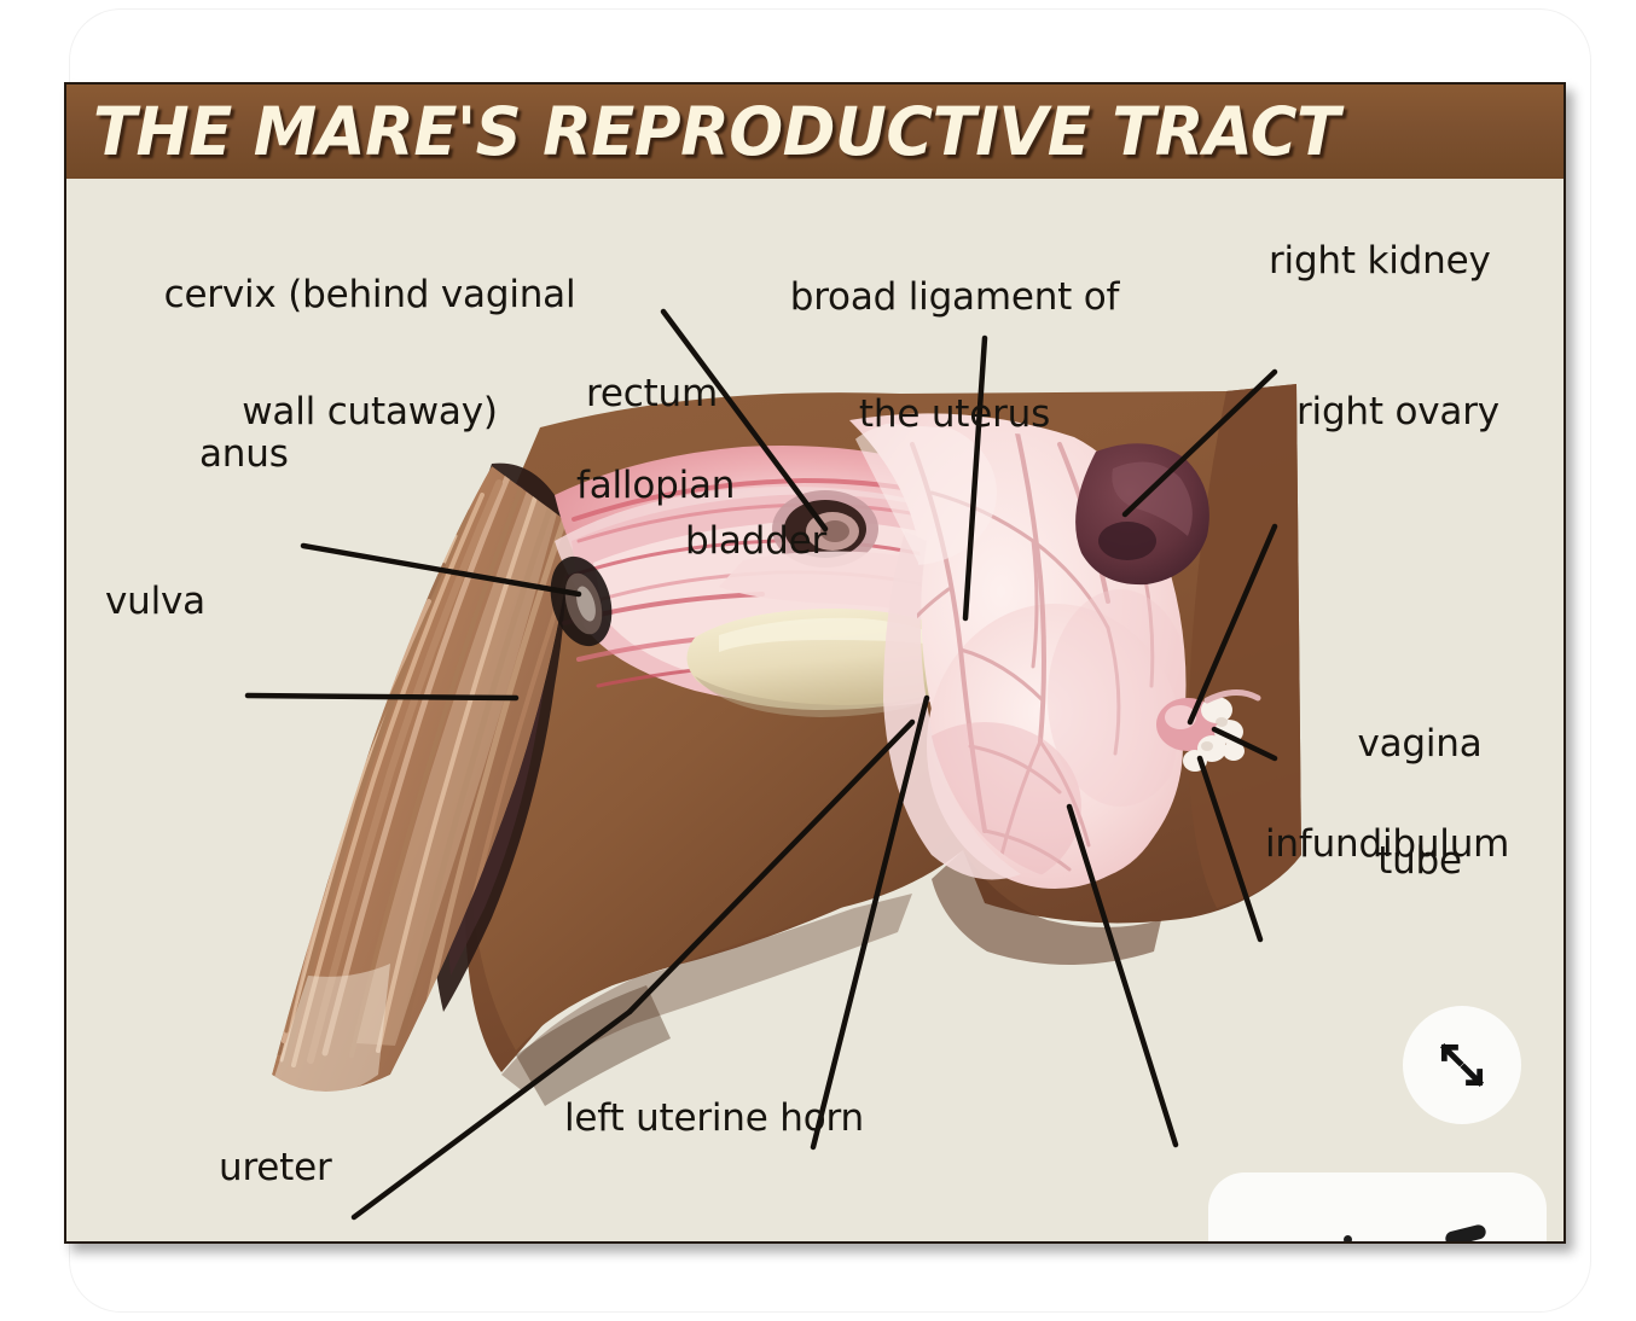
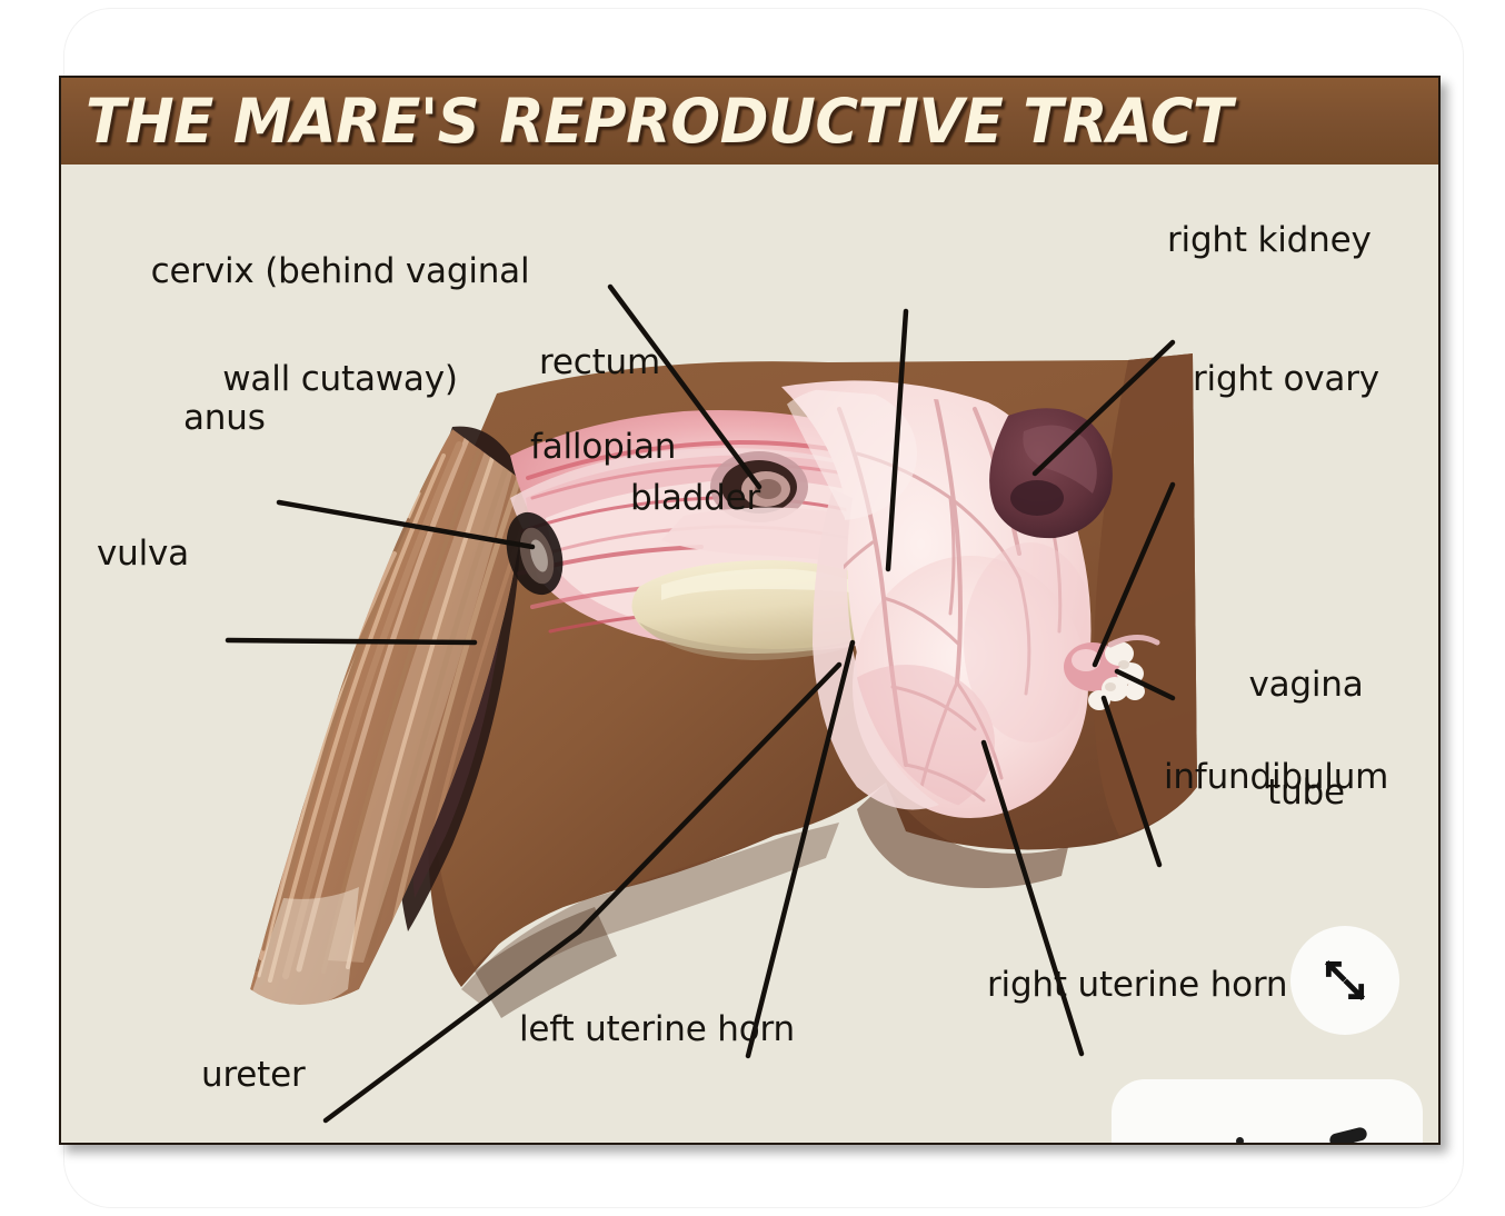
  THE MARE'S REPRODUCTIVE TRACT
  cervix (behind vaginal
  wall cutaway)
- broad ligament of
- the uterus
  right kidney
  right ovary
  rectum
  anus
  fallopian
  bladder
  vulva
  vagina
  tube
  infundibulum
+ right uterine horn
  left uterine horn
  ureter
